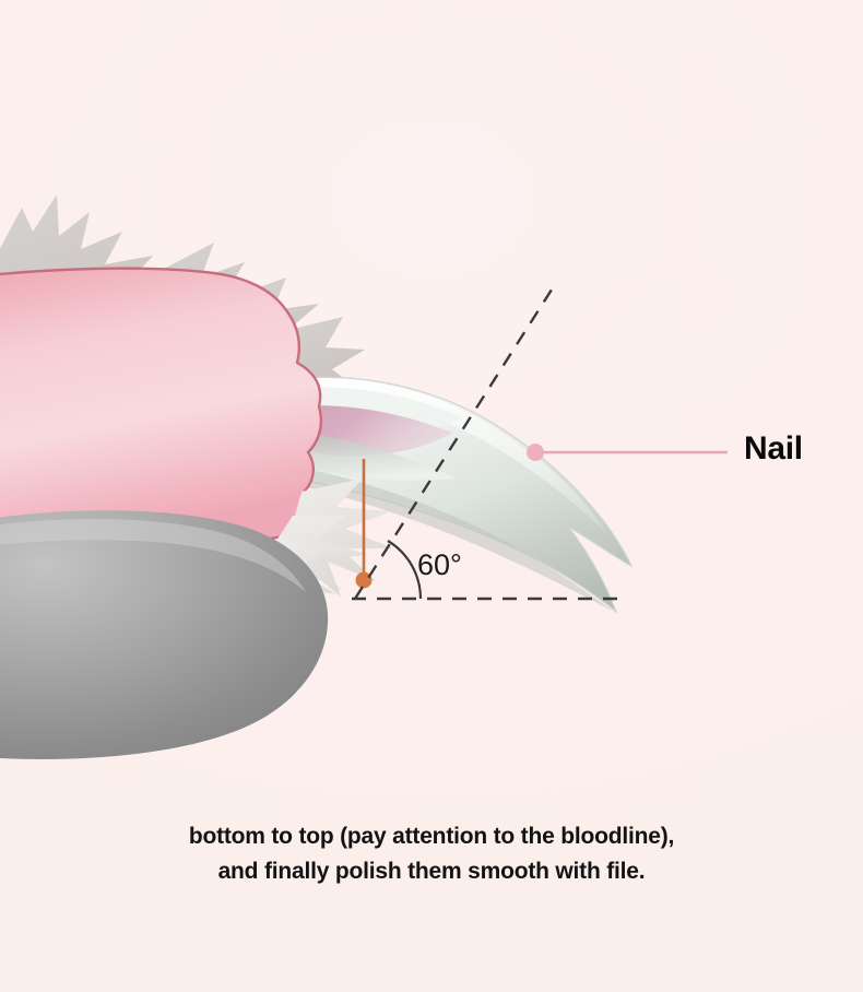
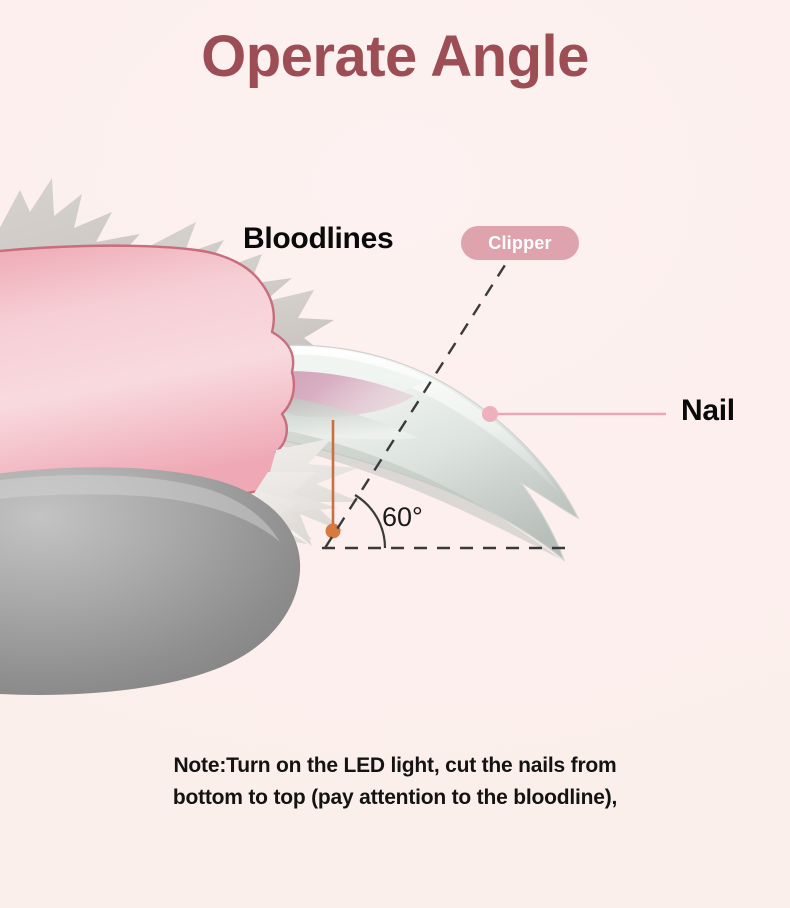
+ Operate Angle
+ Bloodlines
+ Clipper
  Nail
  60°
+ Note:Turn on the LED light, cut the nails from
  bottom to top (pay attention to the bloodline),
- and finally polish them smooth with file.
